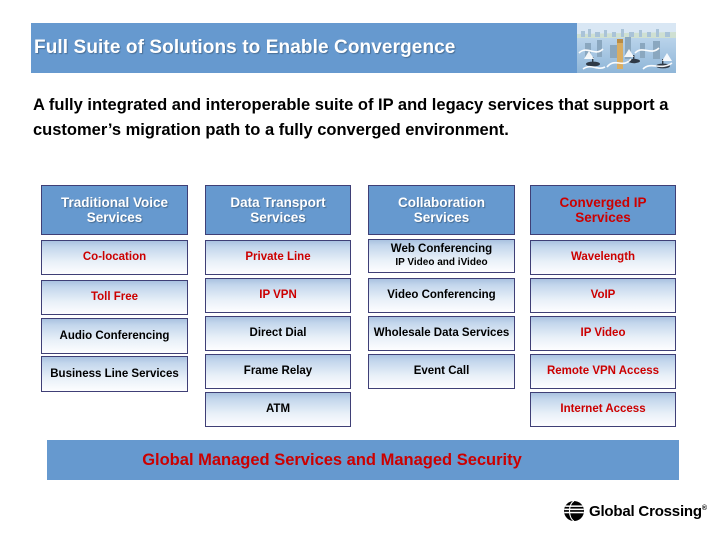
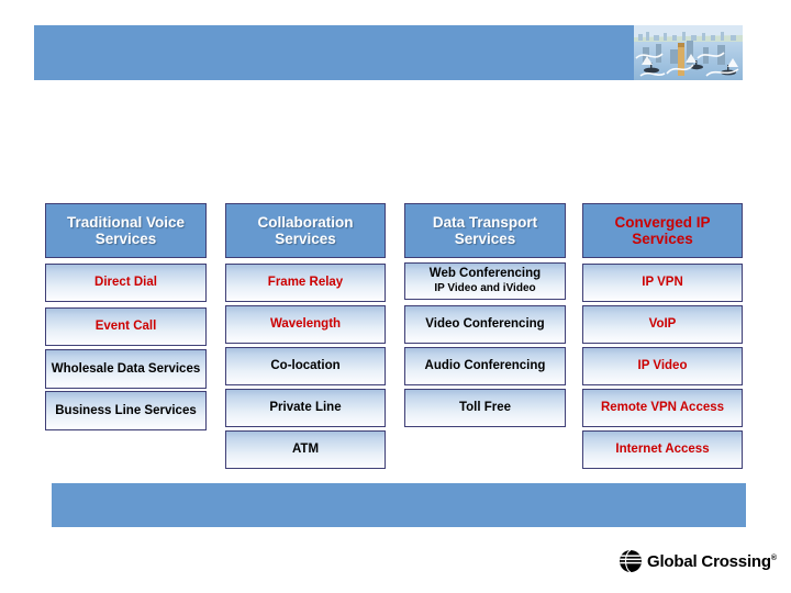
- Full Suite of Solutions to Enable Convergence
- A fully integrated and interoperable suite of IP and legacy services that support a customer’s migration path to a fully converged environment.
  Traditional Voice Services
- Co-location
+ Direct Dial
- Toll Free
+ Event Call
- Audio Conferencing
+ Wholesale Data Services
  Business Line Services
- Data Transport Services
+ Collaboration Services
- Private Line
+ Frame Relay
- IP VPN
+ Wavelength
- Direct Dial
+ Co-location
- Frame Relay
+ Private Line
  ATM
- Collaboration Services
+ Data Transport Services
  Web Conferencing
  IP Video and iVideo
  Video Conferencing
- Wholesale Data Services
+ Audio Conferencing
- Event Call
+ Toll Free
  Converged IP Services
- Wavelength
+ IP VPN
  VoIP
  IP Video
  Remote VPN Access
  Internet Access
- Global Managed Services and Managed Security
  Global Crossing
